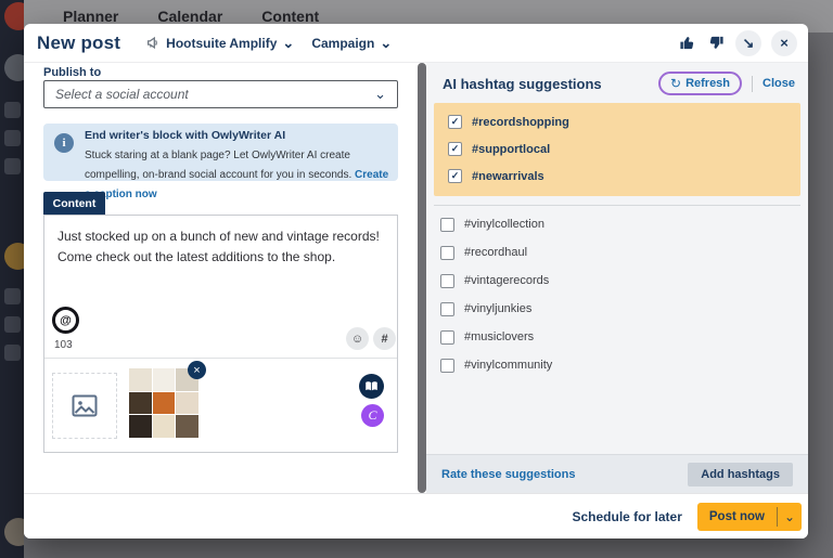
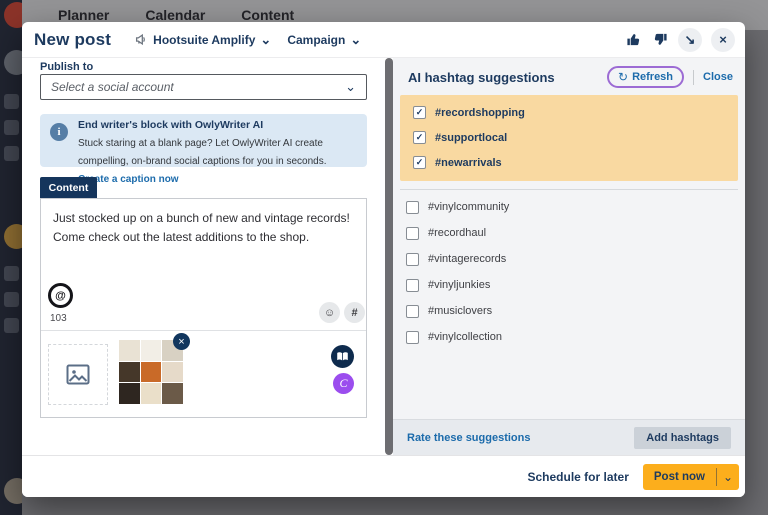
  Planner
  Calendar
  Content
  New post
  Hootsuite Amplify
  ⌄
  Campaign
  ⌄
  ↘
  ×
  Publish to
  Select a social account
  ⌄
  i
  End writer's block with OwlyWriter AI
- Stuck staring at a blank page? Let OwlyWriter AI create compelling, on-brand social account for you in seconds. Create ption now
+ Stuck staring at a blank page? Let OwlyWriter AI create compelling, on-brand social captions for you in seconds. ate a caption now
  Content
  Just stocked up on a bunch of new and vintage records! Come check out the latest additions to the shop.
  @
  103
  ☺
  #
  ×
  C
  AI hashtag suggestions
  ↻
  Refresh
  Close
  ✓
  #recordshopping
  ✓
  #supportlocal
  ✓
  #newarrivals
- #vinylcollection
+ #vinylcommunity
  #recordhaul
  #vintagerecords
  #vinyljunkies
  #musiclovers
- #vinylcommunity
+ #vinylcollection
  Rate these suggestions
  Add hashtags
  Schedule for later
  Post now
  ⌄
